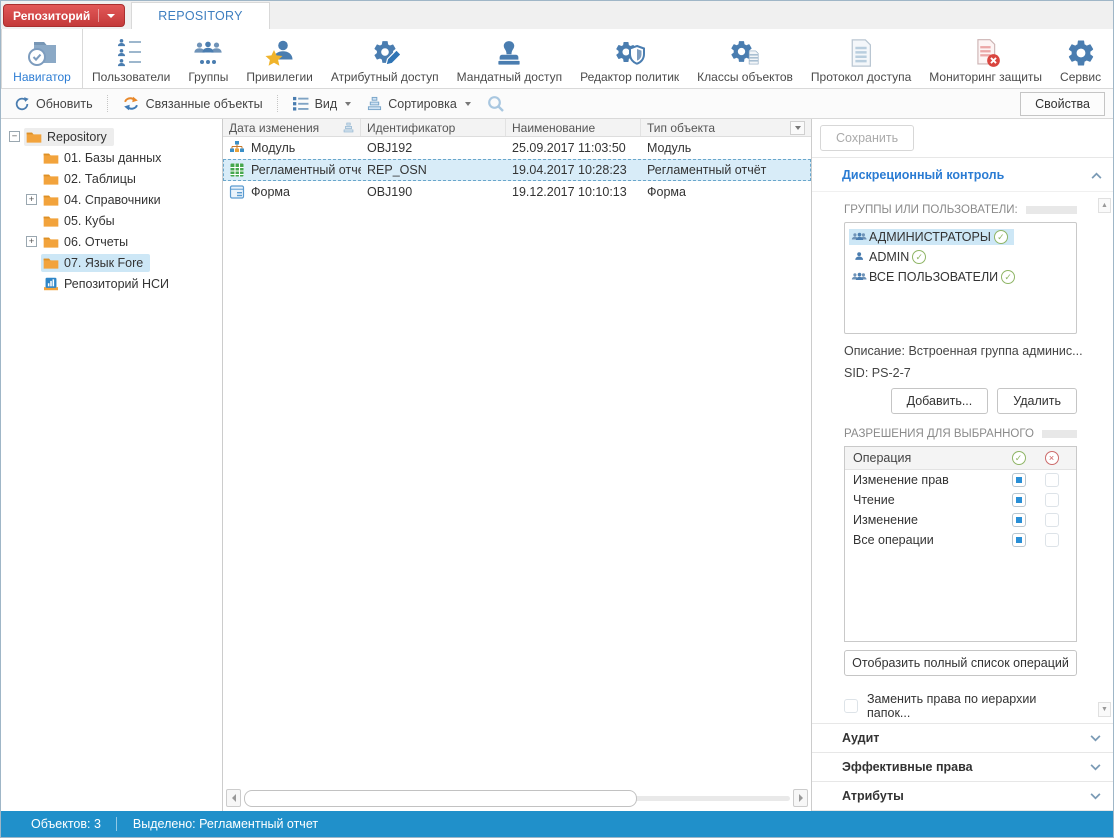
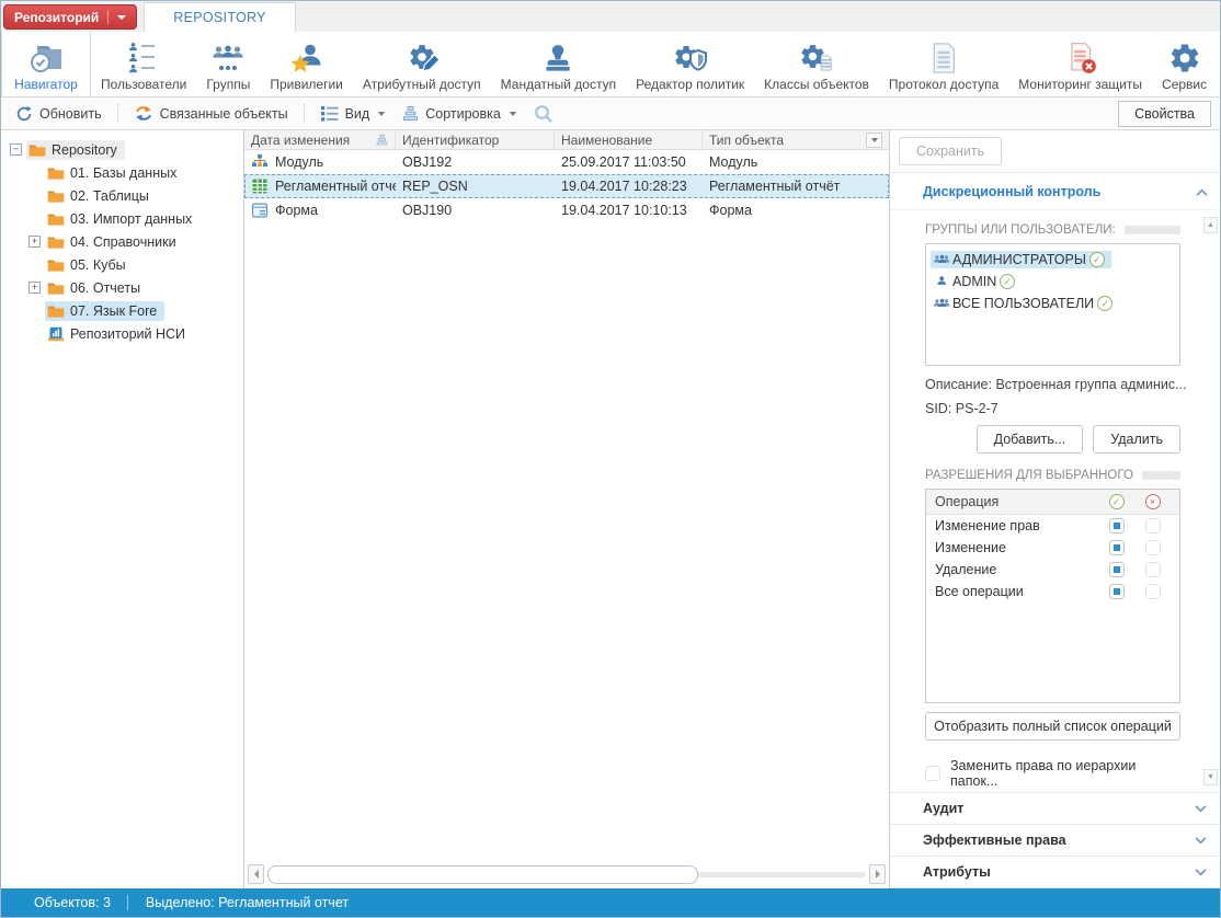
  Репозиторий
  REPOSITORY
  Навигатор
  Пользователи
  Группы
  Привилегии
  Атрибутный доступ
  Мандатный доступ
  Редактор политик
  Классы объектов
  Протокол доступа
  Мониторинг защиты
  Сервис
  Обновить
  Связанные объекты
  Вид
  Сортировка
  Свойства
  −
  Repository
  01. Базы данных
  02. Таблицы
+ 03. Импорт данных
  +
  04. Справочники
  05. Кубы
  +
  06. Отчеты
  07. Язык Fore
  Репозиторий НСИ
  Дата изменения
  Идентификатор
  Наименование
  Тип объекта
  Модуль
  OBJ192
  25.09.2017 11:03:50
  Модуль
  Регламентный отче
  REP_OSN
  19.04.2017 10:28:23
  Регламентный отчёт
  Форма
  OBJ190
- 19.12.2017 10:10:13
+ 19.04.2017 10:10:13
  Форма
  Сохранить
  Дискреционный контроль
  ГРУППЫ ИЛИ ПОЛЬЗОВАТЕЛИ:
  АДМИНИСТРАТОРЫ
  ✓
  ADMIN
  ✓
  ВСЕ ПОЛЬЗОВАТЕЛИ
  ✓
  Описание: Встроенная группа админис...
  SID: PS-2-7
  Добавить...
  Удалить
  РАЗРЕШЕНИЯ ДЛЯ ВЫБРАННОГО
  Операция
  ✓
  ×
  Изменение прав
- Чтение
  Изменение
+ Удаление
  Все операции
  Отобразить полный список операций
  Заменить права по иерархии папок...
  Аудит
  Эффективные права
  Атрибуты
  Объектов: 3
  Выделено: Регламентный отчет
